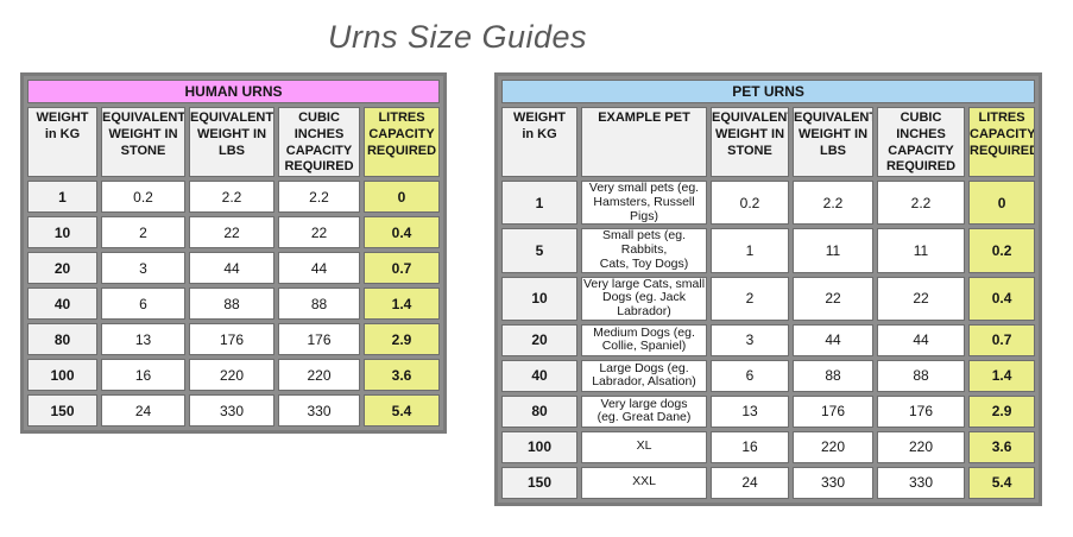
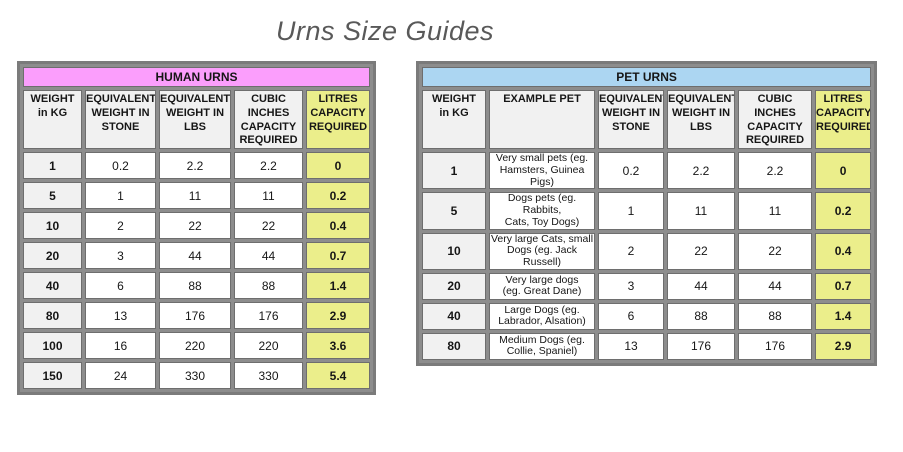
  Urns Size Guides
  HUMAN URNS
  WEIGHT in KG	EQUIVALENT WEIGHT IN STONE	EQUIVALENT WEIGHT IN LBS	CUBIC INCHES CAPACITY REQUIRED	LITRES CAPACITY REQUIRED
  1	0.2	2.2	2.2	0
+ 5	1	11	11	0.2
  10	2	22	22	0.4
  20	3	44	44	0.7
  40	6	88	88	1.4
  80	13	176	176	2.9
  100	16	220	220	3.6
  150	24	330	330	5.4
  PET URNS
  WEIGHT in KG	EXAMPLE PET	EQUIVALEN WEIGHT IN STONE	EQUIVALENT WEIGHT IN LBS	CUBIC INCHES CAPACITY REQUIRED	LITRES CAPACITY REQUIRED
- 1	Very small pets (eg. Hamsters, Russell Pigs)	0.2	2.2	2.2	0
+ 1	Very small pets (eg. Hamsters, Guinea Pigs)	0.2	2.2	2.2	0
- 5	Small pets (eg. Rabbits, Cats, Toy Dogs)	1	11	11	0.2
+ 5	Dogs pets (eg. Rabbits, Cats, Toy Dogs)	1	11	11	0.2
- 10	Very large Cats, small Dogs (eg. Jack Labrador)	2	22	22	0.4
+ 10	Very large Cats, small Dogs (eg. Jack Russell)	2	22	22	0.4
- 20	Medium Dogs (eg. Collie, Spaniel)	3	44	44	0.7
+ 20	Very large dogs (eg. Great Dane)	3	44	44	0.7
  40	Large Dogs (eg. Labrador, Alsation)	6	88	88	1.4
- 80	Very large dogs (eg. Great Dane)	13	176	176	2.9
+ 80	Medium Dogs (eg. Collie, Spaniel)	13	176	176	2.9
- 100	XL	16	220	220	3.6
- 150	XXL	24	330	330	5.4
